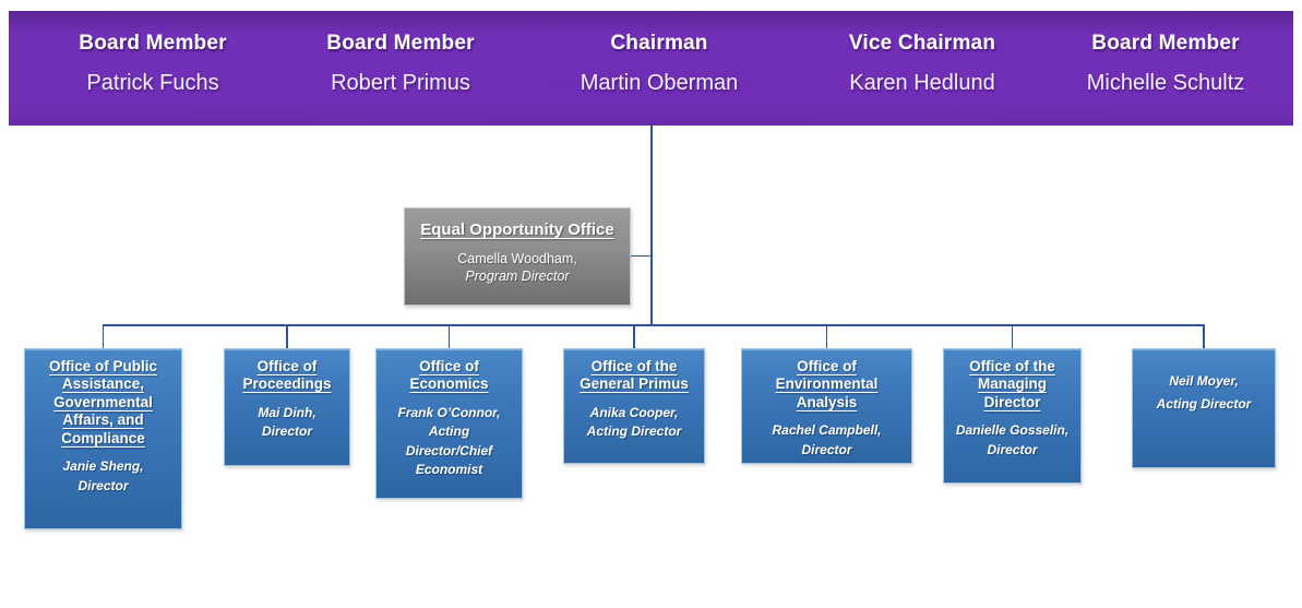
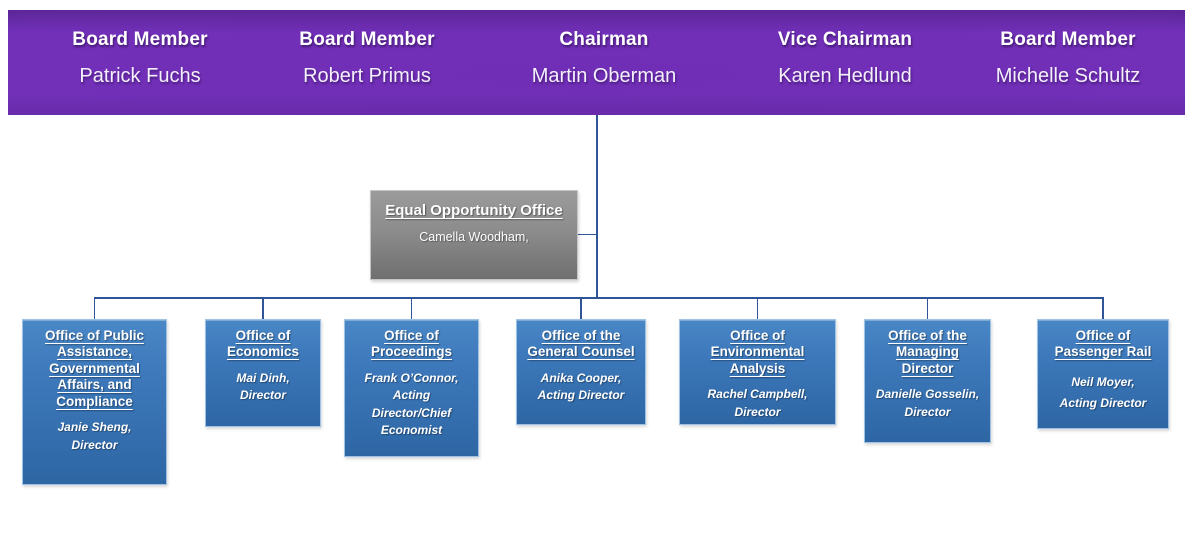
  Board Member
  Patrick Fuchs
  Board Member
  Robert Primus
  Chairman
  Martin Oberman
  Vice Chairman
  Karen Hedlund
  Board Member
  Michelle Schultz
  Equal Opportunity Office
  Camella Woodham,
- Program Director
  Office of Public Assistance, Governmental Affairs, and Compliance
  Janie Sheng,
  Director
- Office of Proceedings
+ Office of Economics
  Mai Dinh,
  Director
- Office of Economics
+ Office of Proceedings
  Frank O’Connor,
  Acting Director/Chief Economist
- Office of the General Primus
+ Office of the General Counsel
  Anika Cooper,
  Acting Director
  Office of Environmental Analysis
  Rachel Campbell,
  Director
  Office of the Managing Director
  Danielle Gosselin,
  Director
+ Office of Passenger Rail
  Neil Moyer,
  Acting Director
